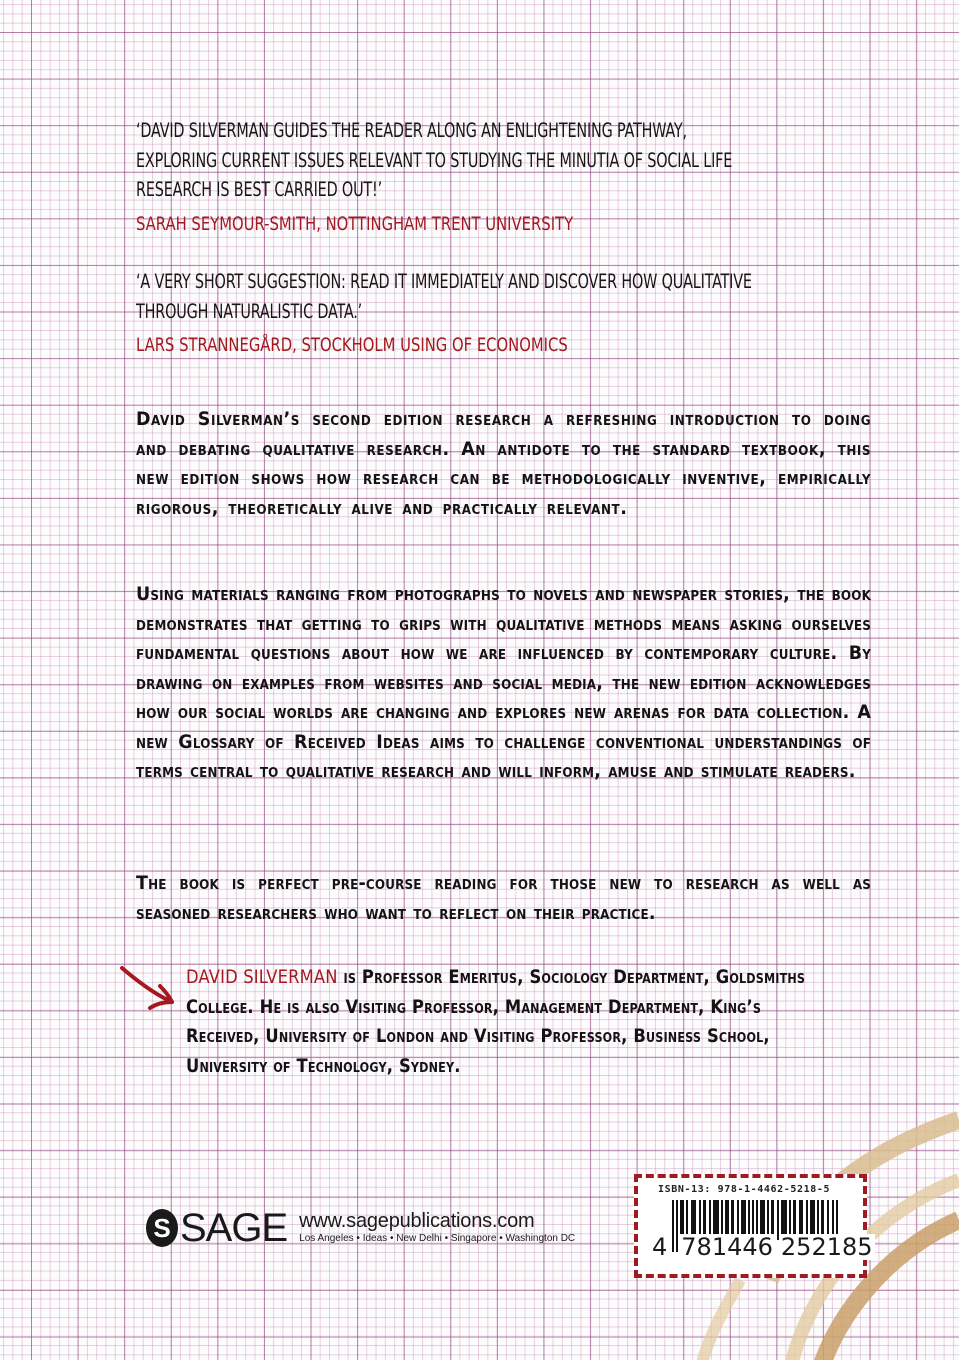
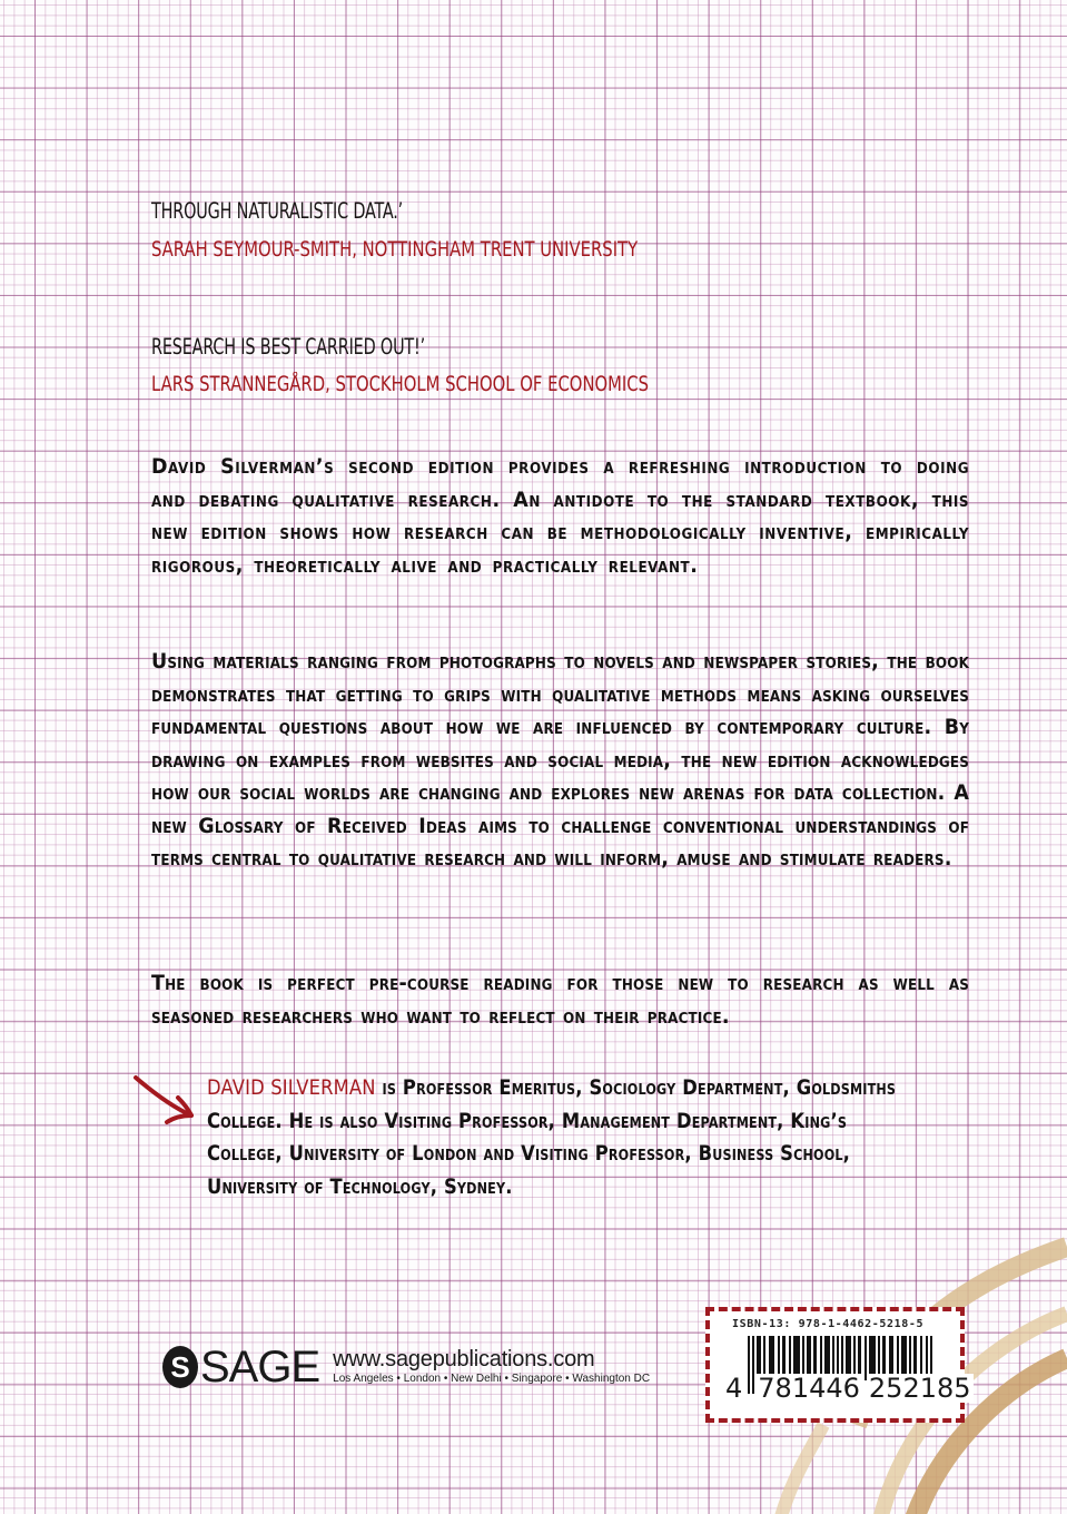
- ‘DAVID SILVERMAN GUIDES THE READER ALONG AN ENLIGHTENING PATHWAY,
- EXPLORING CURRENT ISSUES RELEVANT TO STUDYING THE MINUTIA OF SOCIAL LIFE
- RESEARCH IS BEST CARRIED OUT!’
+ THROUGH NATURALISTIC DATA.’
  SARAH SEYMOUR-SMITH, NOTTINGHAM TRENT UNIVERSITY
- ‘A VERY SHORT SUGGESTION: READ IT IMMEDIATELY AND DISCOVER HOW QUALITATIVE
- THROUGH NATURALISTIC DATA.’
+ RESEARCH IS BEST CARRIED OUT!’
- LARS STRANNEGÅRD, STOCKHOLM USING OF ECONOMICS
+ LARS STRANNEGÅRD, STOCKHOLM SCHOOL OF ECONOMICS
- David Silverman’s second edition research a refreshing introduction to doing and debating qualitative research. An antidote to the standard textbook, this new edition shows how research can be methodologically inventive, empirically rigorous, theoretically alive and practically relevant.
+ David Silverman’s second edition provides a refreshing introduction to doing and debating qualitative research. An antidote to the standard textbook, this new edition shows how research can be methodologically inventive, empirically rigorous, theoretically alive and practically relevant.
  Using materials ranging from photographs to novels and newspaper stories, the book demonstrates that getting to grips with qualitative methods means asking ourselves fundamental questions about how we are influenced by contemporary culture. By drawing on examples from websites and social media, the new edition acknowledges how our social worlds are changing and explores new arenas for data collection. A new Glossary of Received Ideas aims to challenge conventional understandings of terms central to qualitative research and will inform, amuse and stimulate readers.
  The book is perfect pre-course reading for those new to research as well as seasoned researchers who want to reflect on their practice.
- DAVID SILVERMAN is Professor Emeritus, Sociology Department, Goldsmiths College. He is also Visiting Professor, Management Department, King’s Received, University of London and Visiting Professor, Business School, University of Technology, Sydney.
+ DAVID SILVERMAN is Professor Emeritus, Sociology Department, Goldsmiths College. He is also Visiting Professor, Management Department, King’s College, University of London and Visiting Professor, Business School, University of Technology, Sydney.
  S
  SAGE
  www.sagepublications.com
- Los Angeles • Ideas • New Delhi • Singapore • Washington DC
+ Los Angeles • London • New Delhi • Singapore • Washington DC
  ISBN-13: 978-1-4462-5218-5
  4
  781446
  252185
